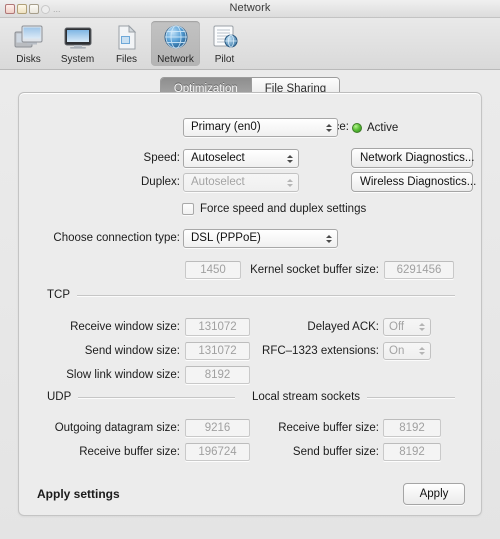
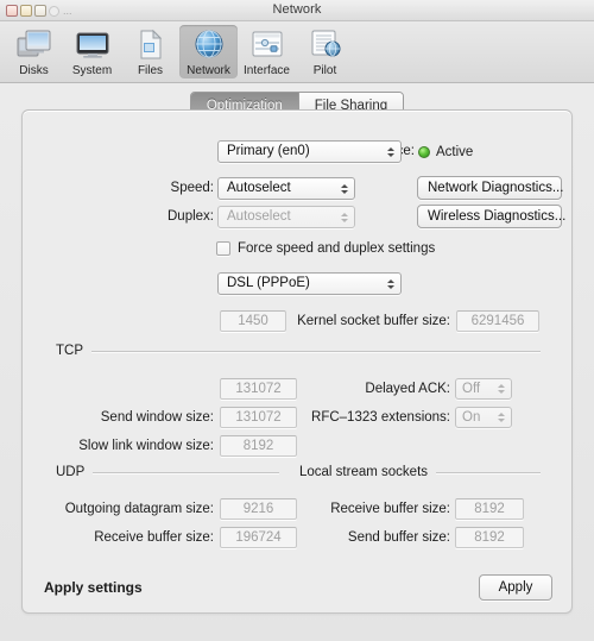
  ...
  Network
  Disks
  System
  Files
  Network
+ Interface
  Pilot
  Optimization
  File Sharing
  Primary (en0)
  Active
  Speed:
  Autoselect
  Network Diagnostics...
  Duplex:
  Autoselect
  Wireless Diagnostics...
  Force speed and duplex settings
- Choose connection type:
  DSL (PPPoE)
  1450
  Kernel socket buffer size:
  6291456
  TCP
- Receive window size:
  131072
  Delayed ACK:
  Off
  Send window size:
  131072
  RFC–1323 extensions:
  On
  Slow link window size:
  8192
  UDP
  Local stream sockets
  Outgoing datagram size:
  9216
  Receive buffer size:
  8192
  Receive buffer size:
  196724
  Send buffer size:
  8192
  Apply settings
  Apply
